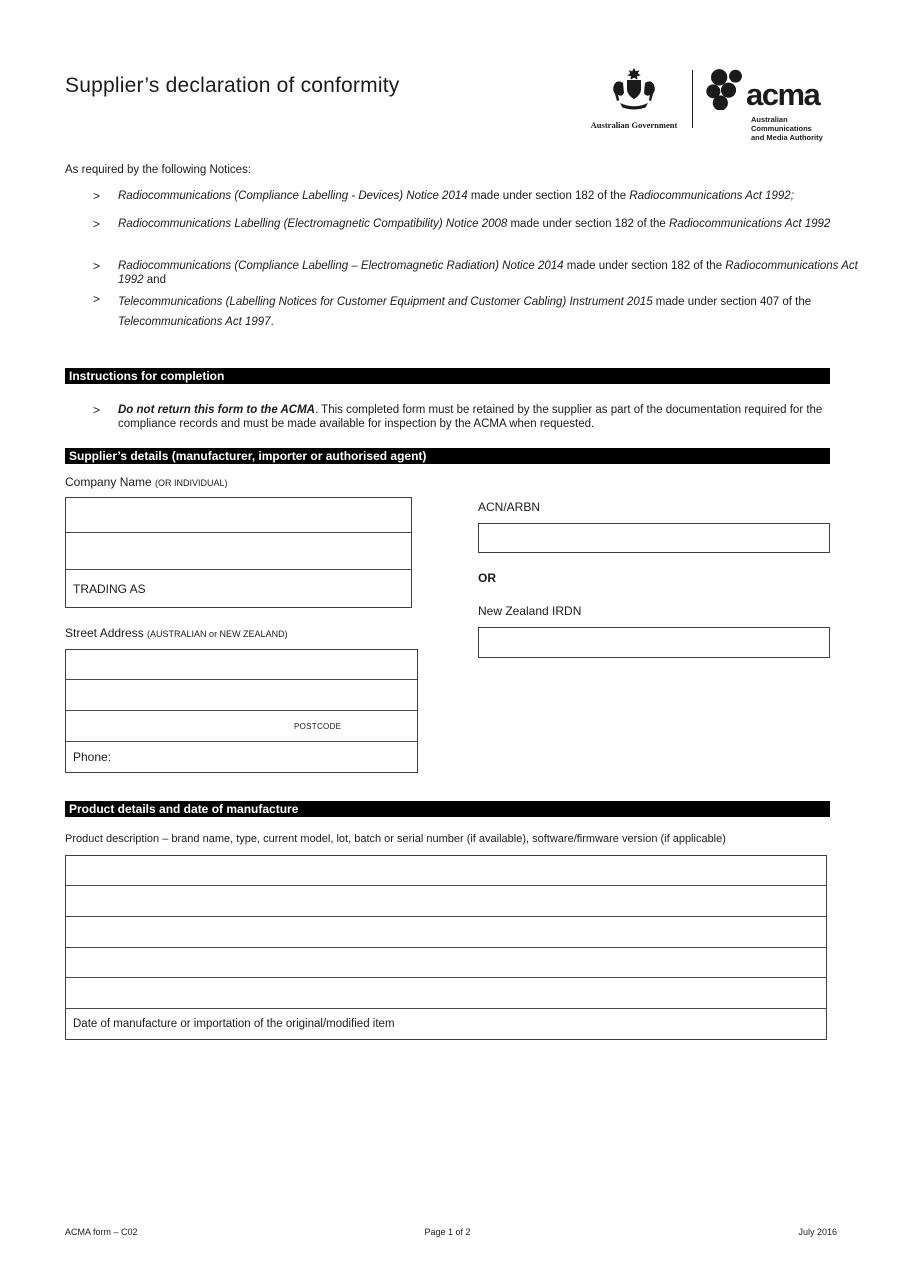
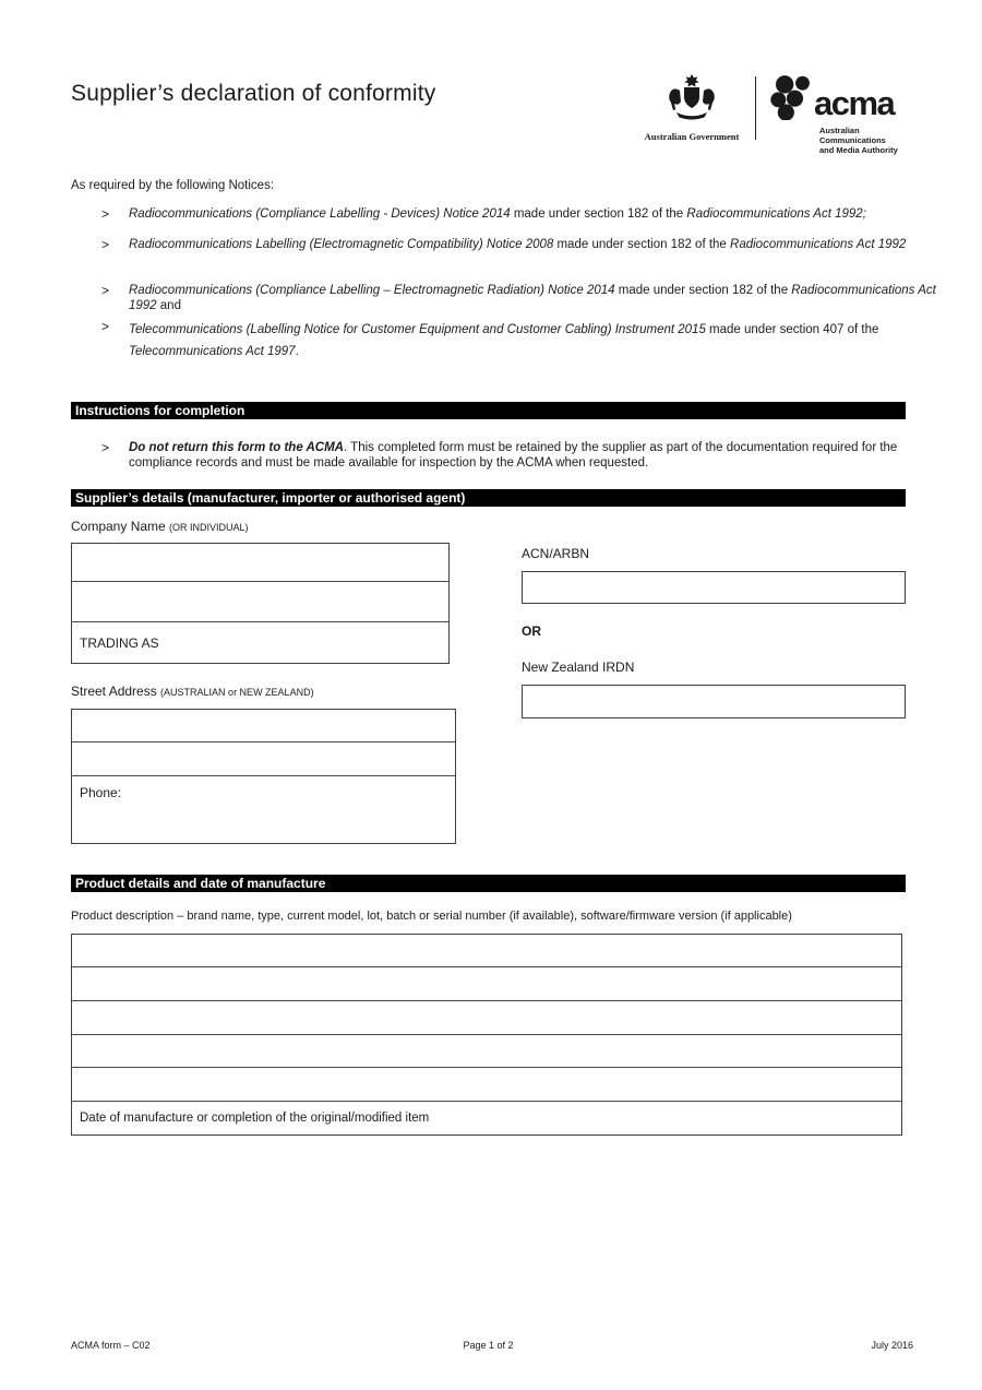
  Supplier’s declaration of conformity
  Australian Government
  acma
  Australian
  Communications
  and Media Authority
  As required by the following Notices:
  >
  Radiocommunications (Compliance Labelling - Devices) Notice 2014 made under section 182 of the Radiocommunications Act 1992;
  >
  Radiocommunications Labelling (Electromagnetic Compatibility) Notice 2008 made under section 182 of the Radiocommunications Act 1992
  >
  Radiocommunications (Compliance Labelling – Electromagnetic Radiation) Notice 2014 made under section 182 of the Radiocommunications Act 1992 and
  >
- Telecommunications (Labelling Notices for Customer Equipment and Customer Cabling) Instrument 2015 made under section 407 of the Telecommunications Act 1997.
+ Telecommunications (Labelling Notice for Customer Equipment and Customer Cabling) Instrument 2015 made under section 407 of the Telecommunications Act 1997.
  Instructions for completion
  >
  Do not return this form to the ACMA. This completed form must be retained by the supplier as part of the documentation required for the compliance records and must be made available for inspection by the ACMA when requested.
  Supplier’s details (manufacturer, importer or authorised agent)
  Company Name (OR INDIVIDUAL)
  TRADING AS
  ACN/ARBN
  OR
  New Zealand IRDN
  Street Address (AUSTRALIAN or NEW ZEALAND)
- POSTCODE
  Phone:
  Product details and date of manufacture
  Product description – brand name, type, current model, lot, batch or serial number (if available), software/firmware version (if applicable)
- Date of manufacture or importation of the original/modified item
+ Date of manufacture or completion of the original/modified item
  ACMA form – C02
  Page 1 of 2
  July 2016
